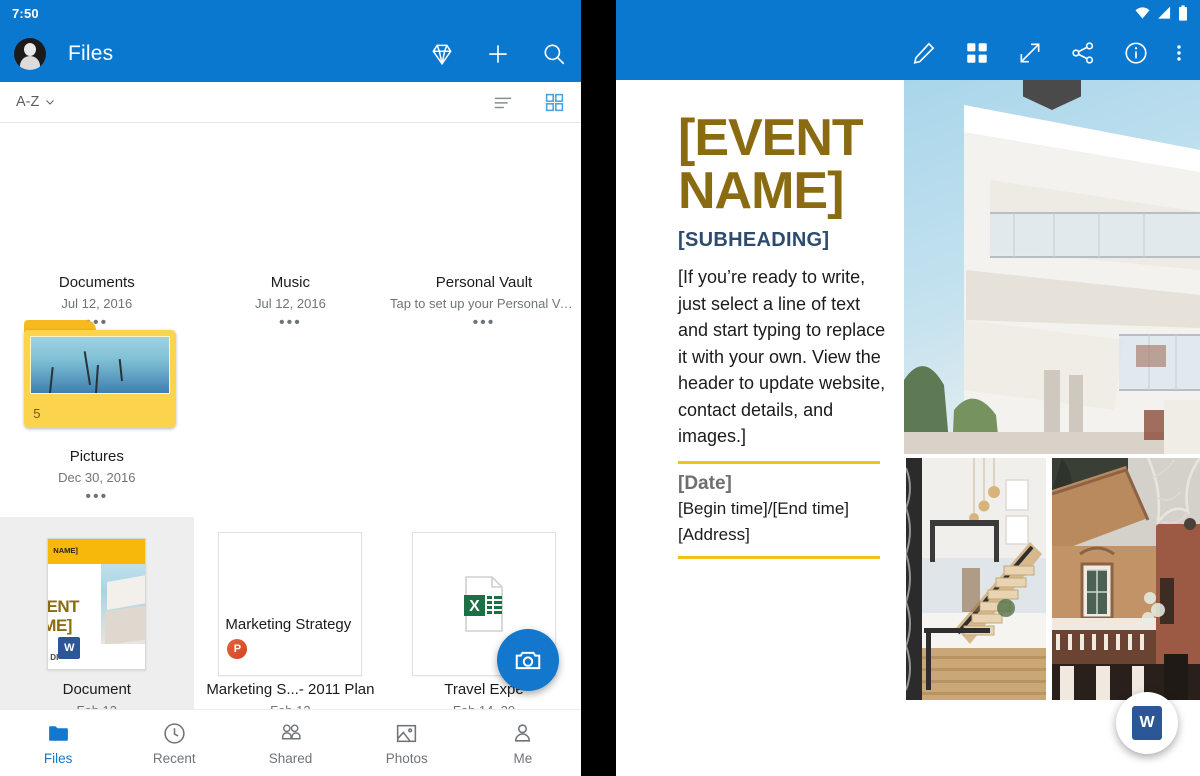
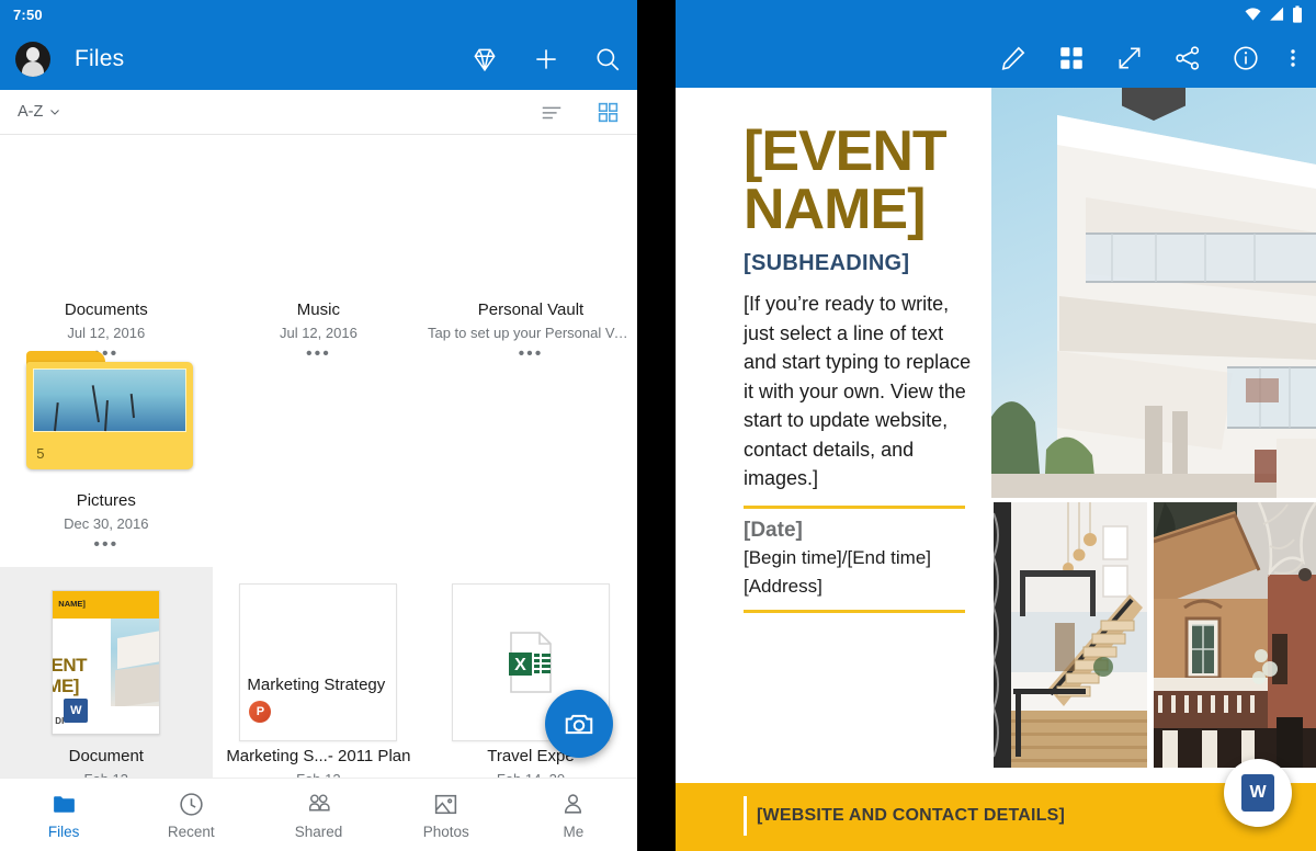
  7:50
  Files
  A-Z
  Documents
  Jul 12, 2016
  Music
  Jul 12, 2016
  •••
  Personal Vault
  Tap to set up your Personal Va…
  •••
  5
  Pictures
  Dec 30, 2016
  •••
  NAME]
  ENT
  ME]
  W
  DI
  Document
  Marketing Strategy
  P
  Marketing S...- 2011 Plan
  X
  Travel Exp
  Files
  Recent
  Shared
  Photos
  Me
  [EVENT NAME]
  [SUBHEADING]
- [If you’re ready to write, just select a line of text and start typing to replace it with your own. View the header to update website, contact details, and images.]
+ [If you’re ready to write, just select a line of text and start typing to replace it with your own. View the start to update website, contact details, and images.]
  [Date]
  [Begin time]/[End time]
  [Address]
+ [WEBSITE AND CONTACT DETAILS]
